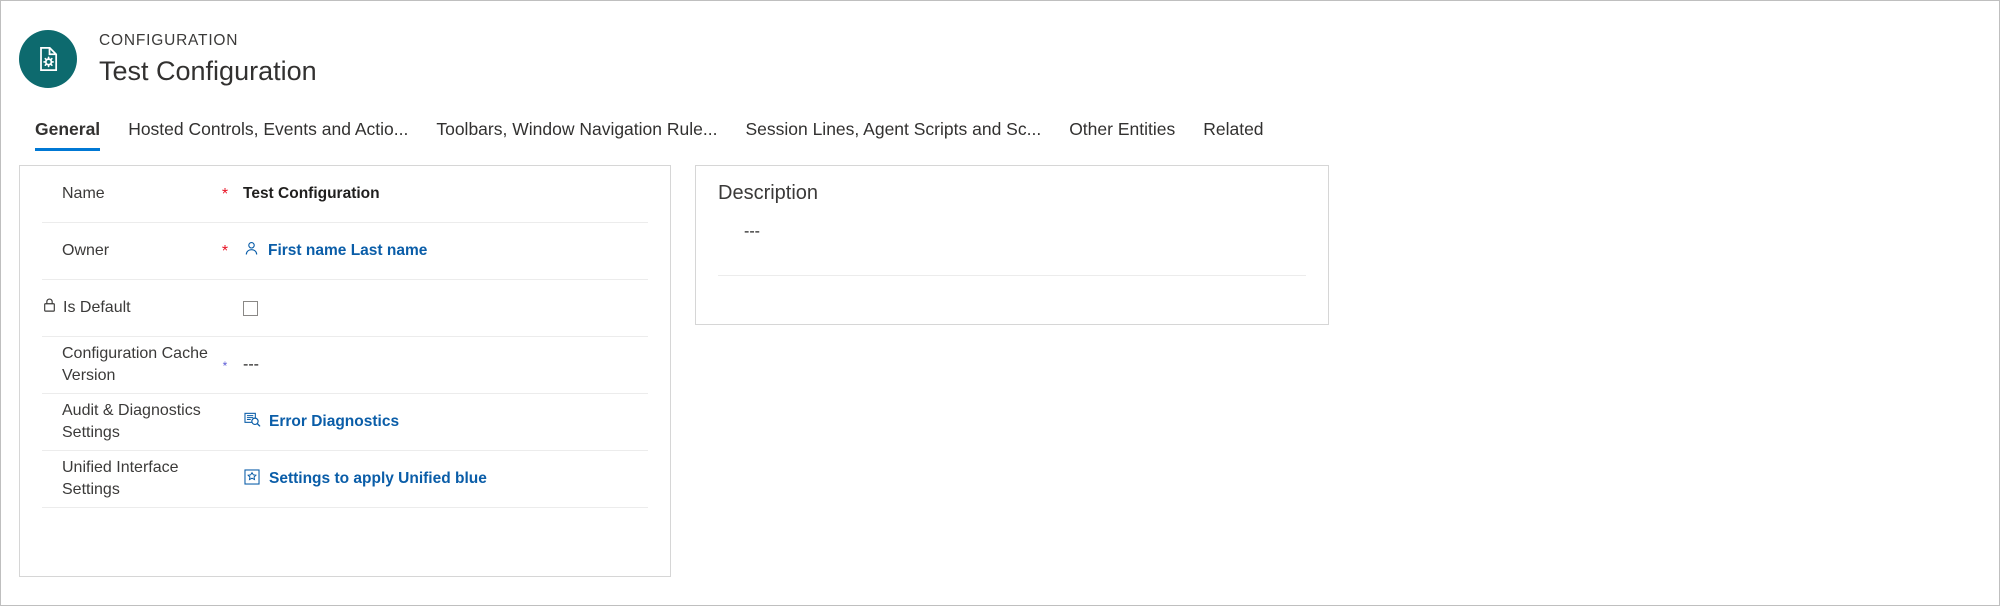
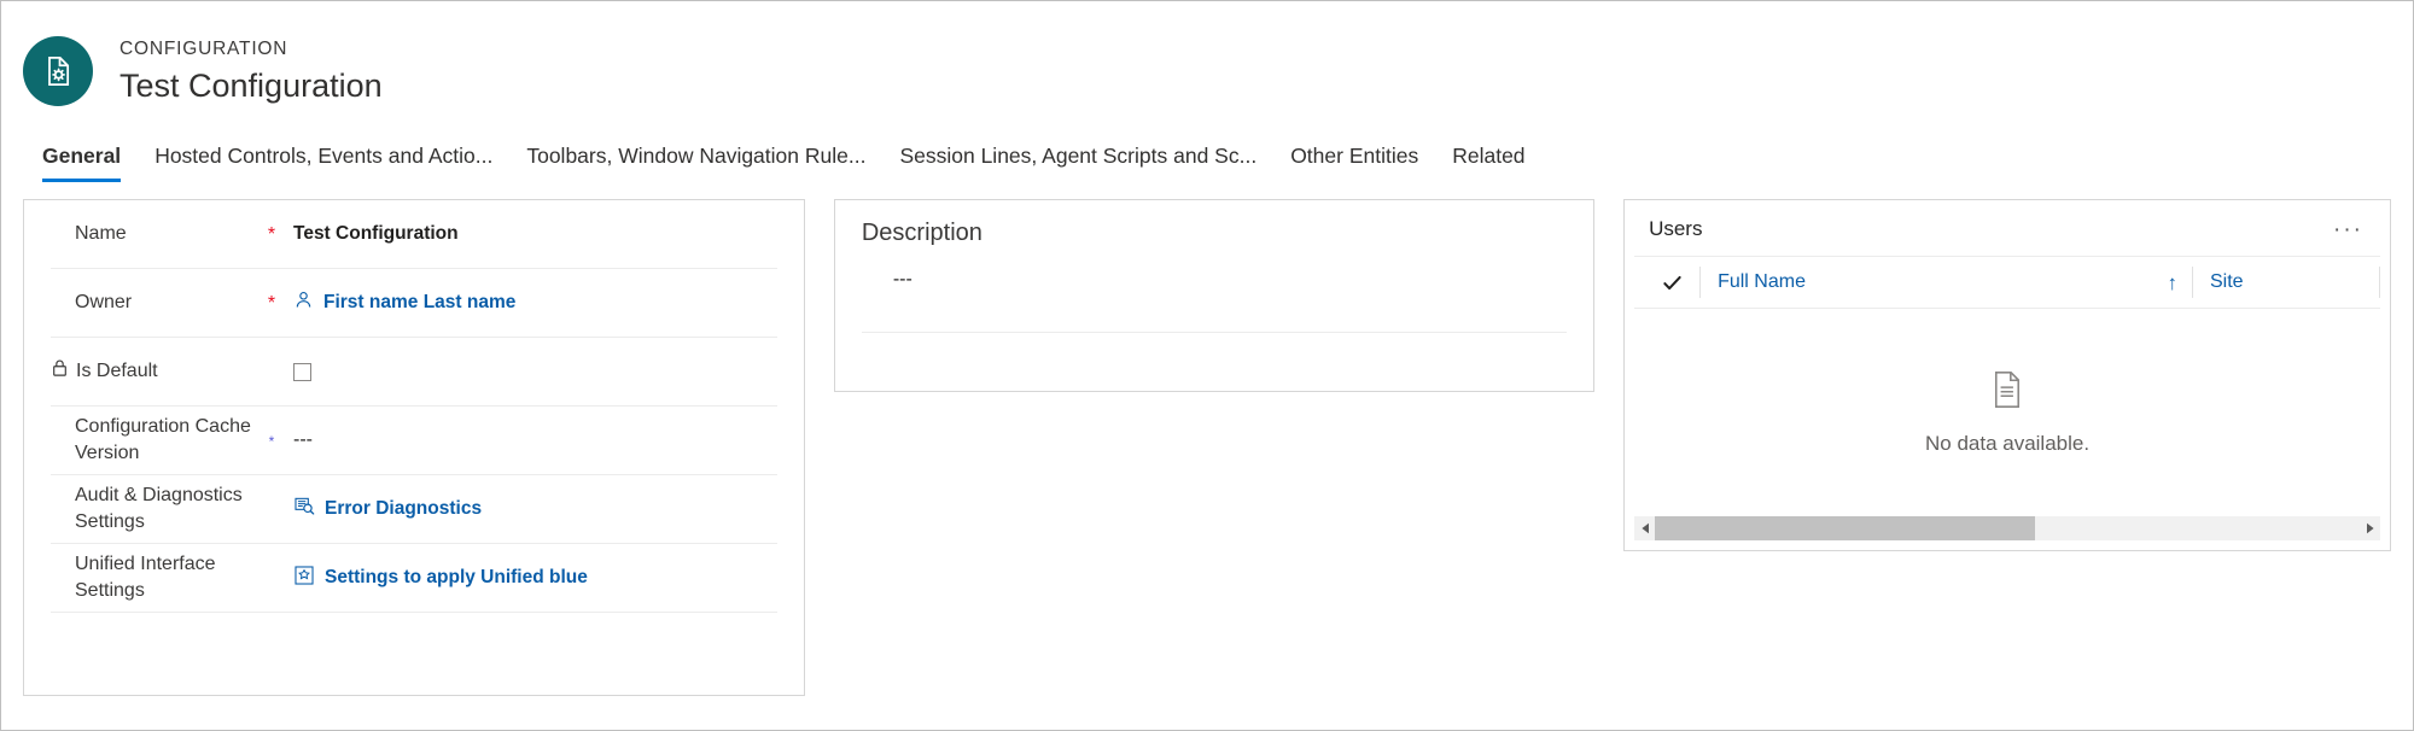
  CONFIGURATION
  Test Configuration
  General
  Hosted Controls, Events and Actio...
  Toolbars, Window Navigation Rule...
  Session Lines, Agent Scripts and Sc...
  Other Entities
  Related
  Name
  *
  Test Configuration
  Owner
  *
  First name Last name
  Is Default
  Configuration Cache Version
  *
  ---
  Audit & Diagnostics Settings
  Error Diagnostics
  Unified Interface Settings
  Settings to apply Unified blue
  Description
  ---
+ Users
+ ···
+ Full Name
+ ↑
+ Site
+ No data available.
